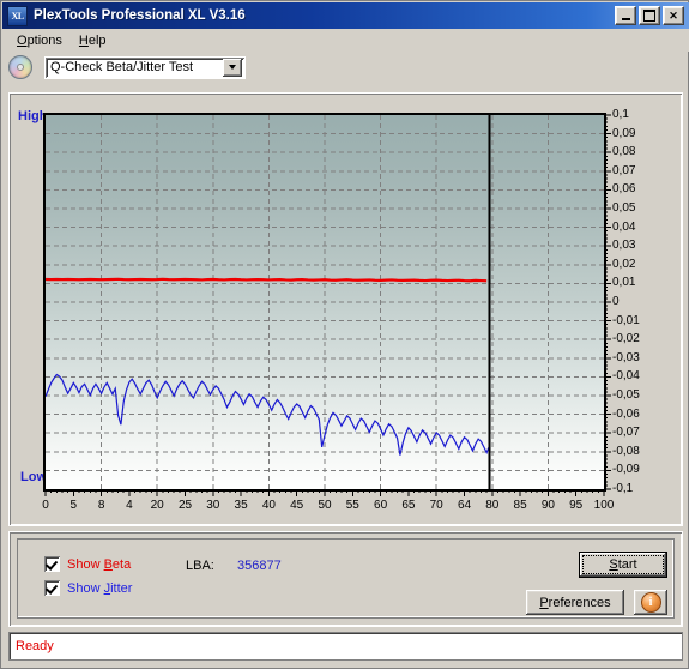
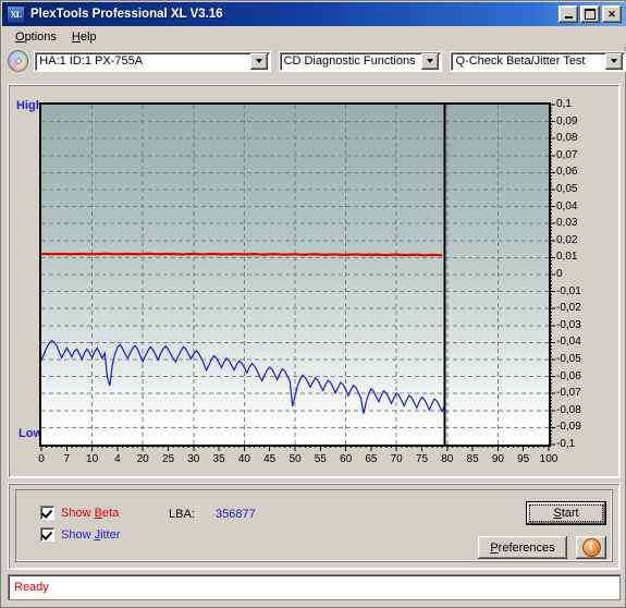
  XL
  PlexTools Professional XL V3.16
  ✕
  Options
  Help
+ HA:1 ID:1 PX-755A
+ CD Diagnostic Functions
  Q-Check Beta/Jitter Test
  Hig
  Low
  0,1
  0,09
  0,08
  0,07
  0,06
  0,05
  0,04
  0,03
  0,02
  0,01
  0
  -0,01
  -0,02
  -0,03
  -0,04
  -0,05
  -0,06
  -0,07
  -0,08
  -0,09
  -0,1
  0
- 5
+ 7
- 8
+ 10
  4
  20
  25
  30
  35
  40
  45
  50
  55
  60
  65
  70
- 64
+ 75
  80
  85
  90
  95
  100
  Show Beta
  Show Jitter
  LBA:
  356877
  Start
  Preferences
  i
  Ready
